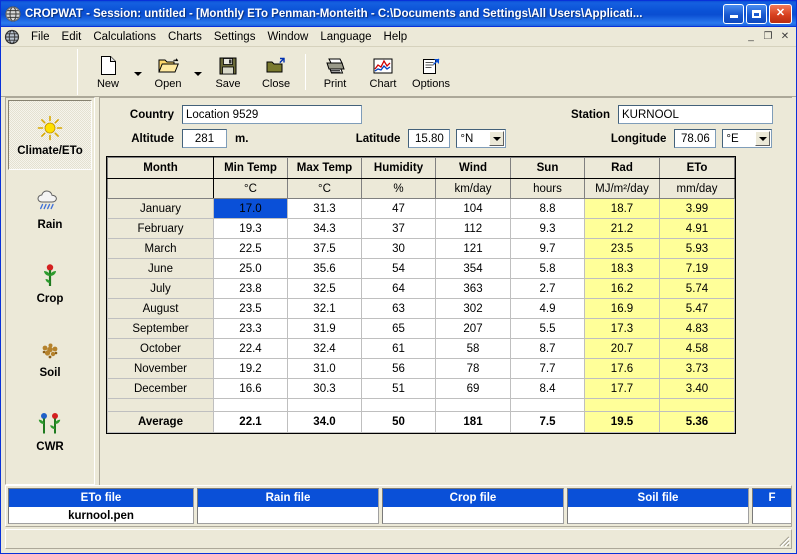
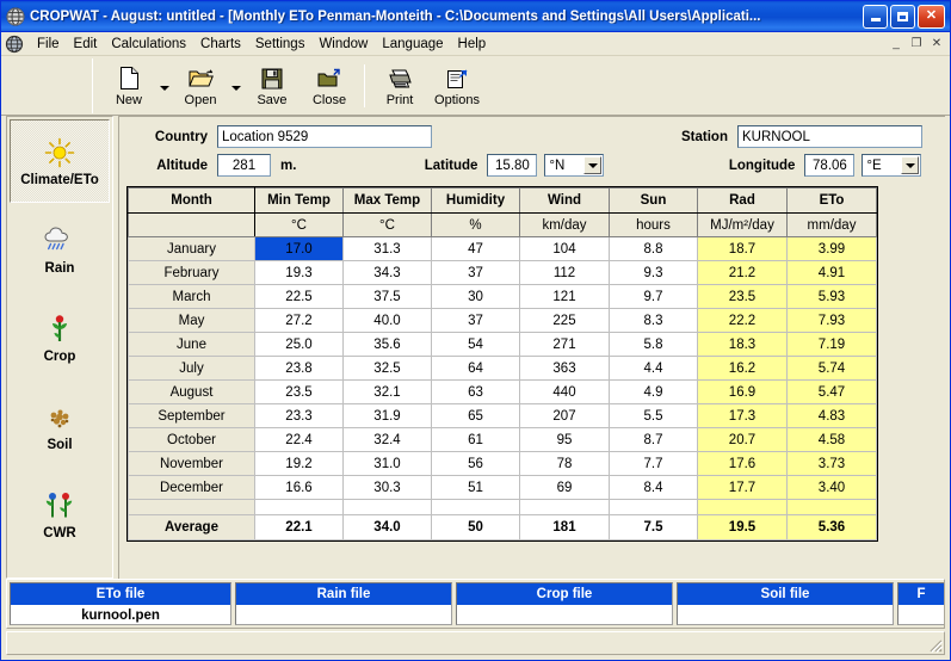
- CROPWAT - Session: untitled - [Monthly ETo Penman-Monteith - C:\Documents and Settings\All Users\Applicati...
+ CROPWAT - August: untitled - [Monthly ETo Penman-Monteith - C:\Documents and Settings\All Users\Applicati...
  ✕
  File
  Edit
  Calculations
  Charts
  Settings
  Window
  Language
  Help
  _
  ❐
  ✕
  New
  Open
  Save
  Close
  Print
- Chart
  Options
  Climate/ETo
  Rain
  Crop
  Soil
  CWR
  Country
  Location 9529
  Station
  KURNOOL
  Altitude
  281
  m.
  Latitude
  15.80
  °N
  Longitude
  78.06
  °E
  Month	Min Temp	Max Temp	Humidity	Wind	Sun	Rad	ETo
  	°C	°C	%	km/day	hours	MJ/m²/day	mm/day
  January	17.0	31.3	47	104	8.8	18.7	3.99
  February	19.3	34.3	37	112	9.3	21.2	4.91
  March	22.5	37.5	30	121	9.7	23.5	5.93
+ May	27.2	40.0	37	225	8.3	22.2	7.93
- June	25.0	35.6	54	354	5.8	18.3	7.19
+ June	25.0	35.6	54	271	5.8	18.3	7.19
- July	23.8	32.5	64	363	2.7	16.2	5.74
+ July	23.8	32.5	64	363	4.4	16.2	5.74
- August	23.5	32.1	63	302	4.9	16.9	5.47
+ August	23.5	32.1	63	440	4.9	16.9	5.47
  September	23.3	31.9	65	207	5.5	17.3	4.83
- October	22.4	32.4	61	58	8.7	20.7	4.58
+ October	22.4	32.4	61	95	8.7	20.7	4.58
  November	19.2	31.0	56	78	7.7	17.6	3.73
  December	16.6	30.3	51	69	8.4	17.7	3.40
  Average	22.1	34.0	50	181	7.5	19.5	5.36
  ETo file
  kurnool.pen
  Rain file
  Crop file
  Soil file
  F
